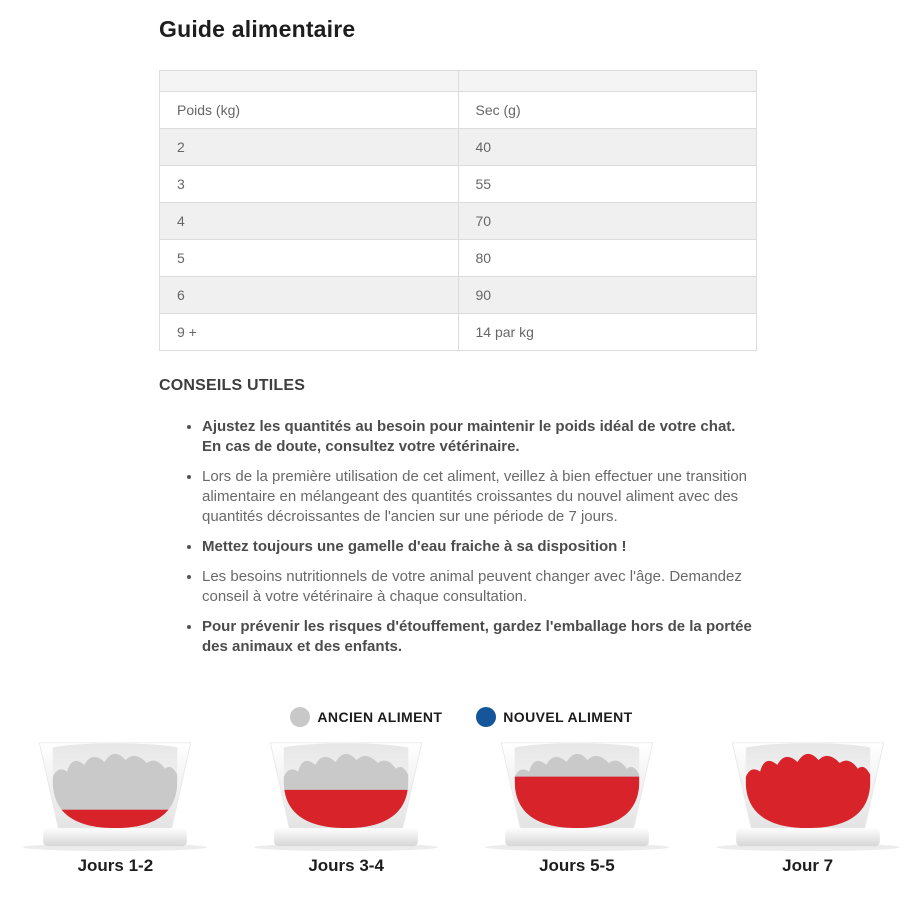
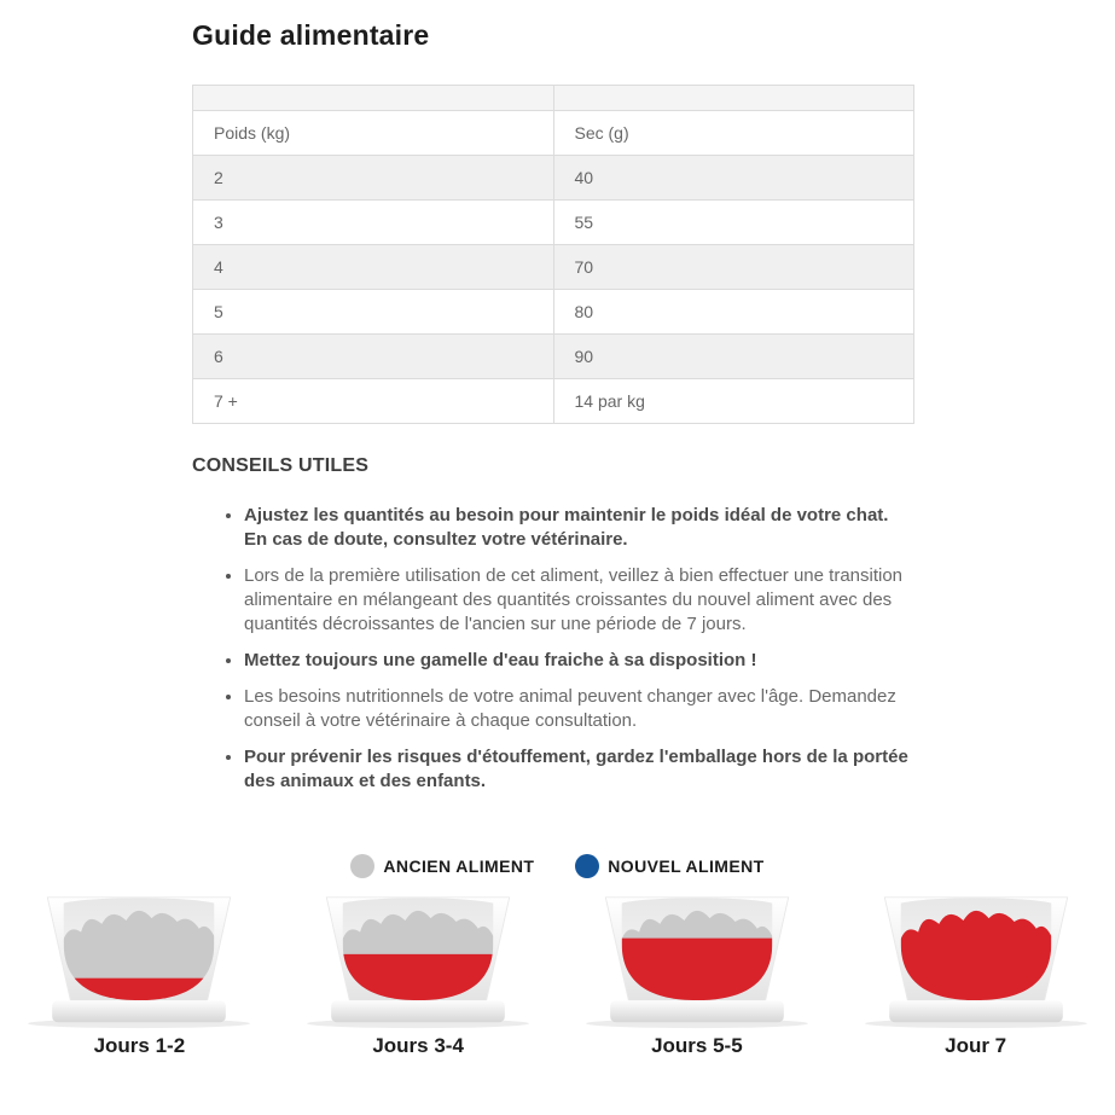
  Guide alimentaire
  Poids (kg)	Sec (g)
  2	40
  3	55
  4	70
  5	80
  6	90
- 9 +	14 par kg
+ 7 +	14 par kg
  CONSEILS UTILES
  Ajustez les quantités au besoin pour maintenir le poids idéal de votre chat. En cas de doute, consultez votre vétérinaire.
  Lors de la première utilisation de cet aliment, veillez à bien effectuer une transition alimentaire en mélangeant des quantités croissantes du nouvel aliment avec des quantités décroissantes de l'ancien sur une période de 7 jours.
  Mettez toujours une gamelle d'eau fraiche à sa disposition !
  Les besoins nutritionnels de votre animal peuvent changer avec l'âge. Demandez conseil à votre vétérinaire à chaque consultation.
  Pour prévenir les risques d'étouffement, gardez l'emballage hors de la portée des animaux et des enfants.
  ANCIEN ALIMENT
  NOUVEL ALIMENT
  Jours 1-2
  Jours 3-4
  Jours 5-5
  Jour 7
